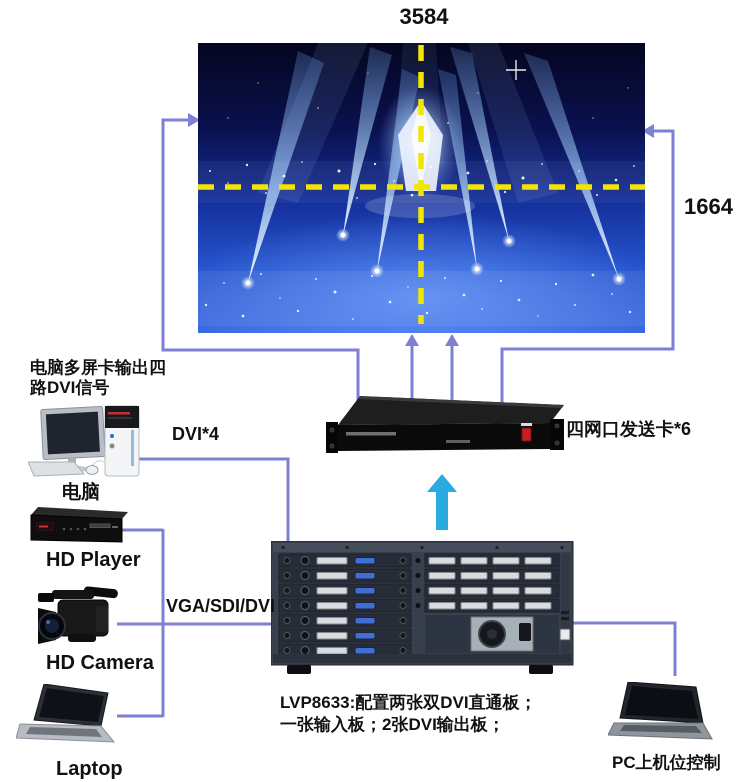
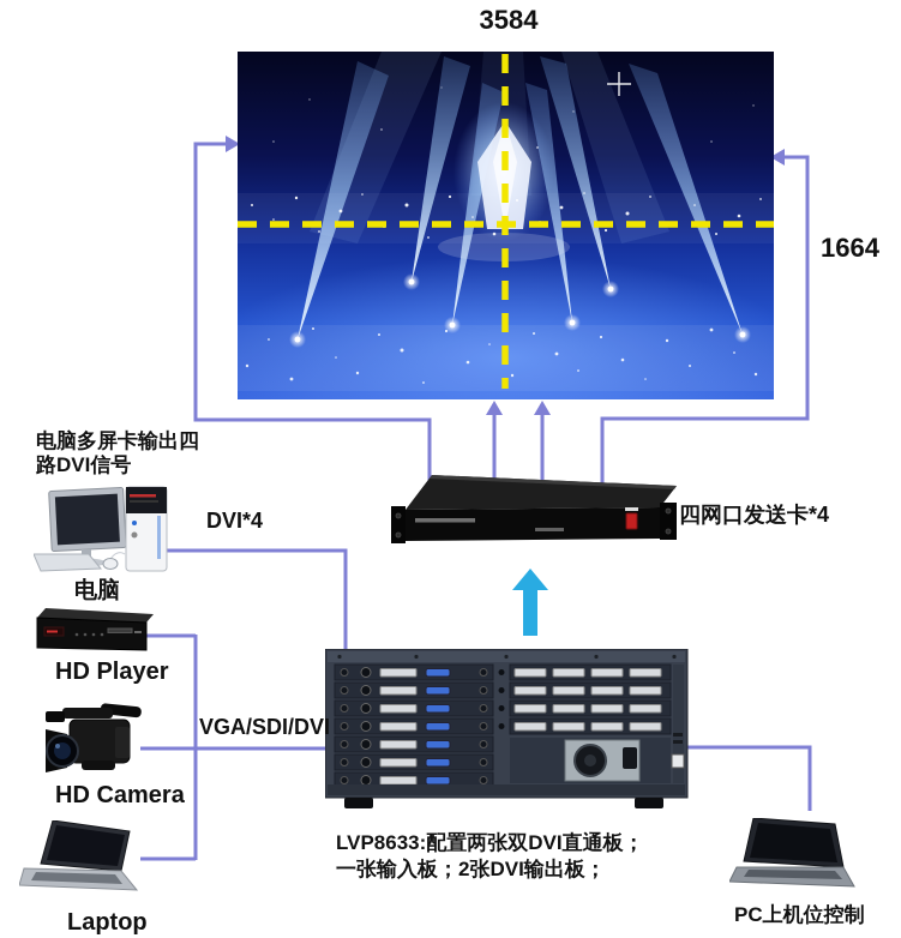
  3584
  1664
  电脑多屏卡输出四
  路DVI信号
  DVI*4
  电脑
  HD Player
  VGA/SDI/DVI
  HD Camera
  Laptop
- 四网口发送卡*6
+ 四网口发送卡*4
  LVP8633:配置两张双DVI直通板；
  一张输入板；2张DVI输出板；
  PC上机位控制
